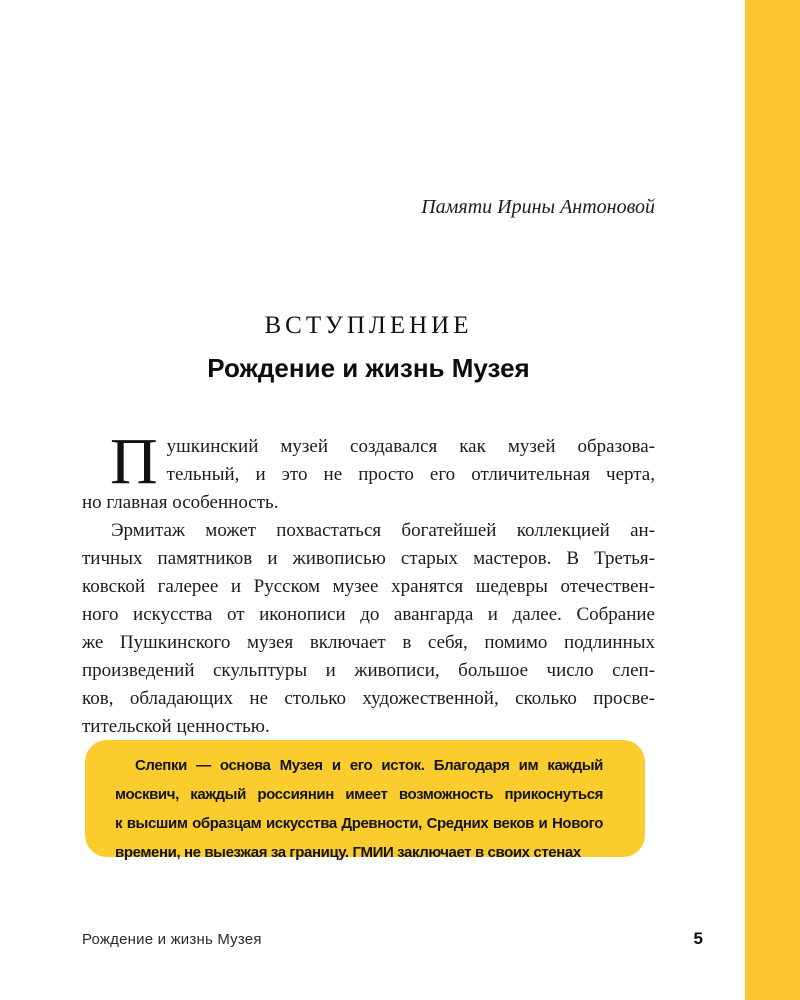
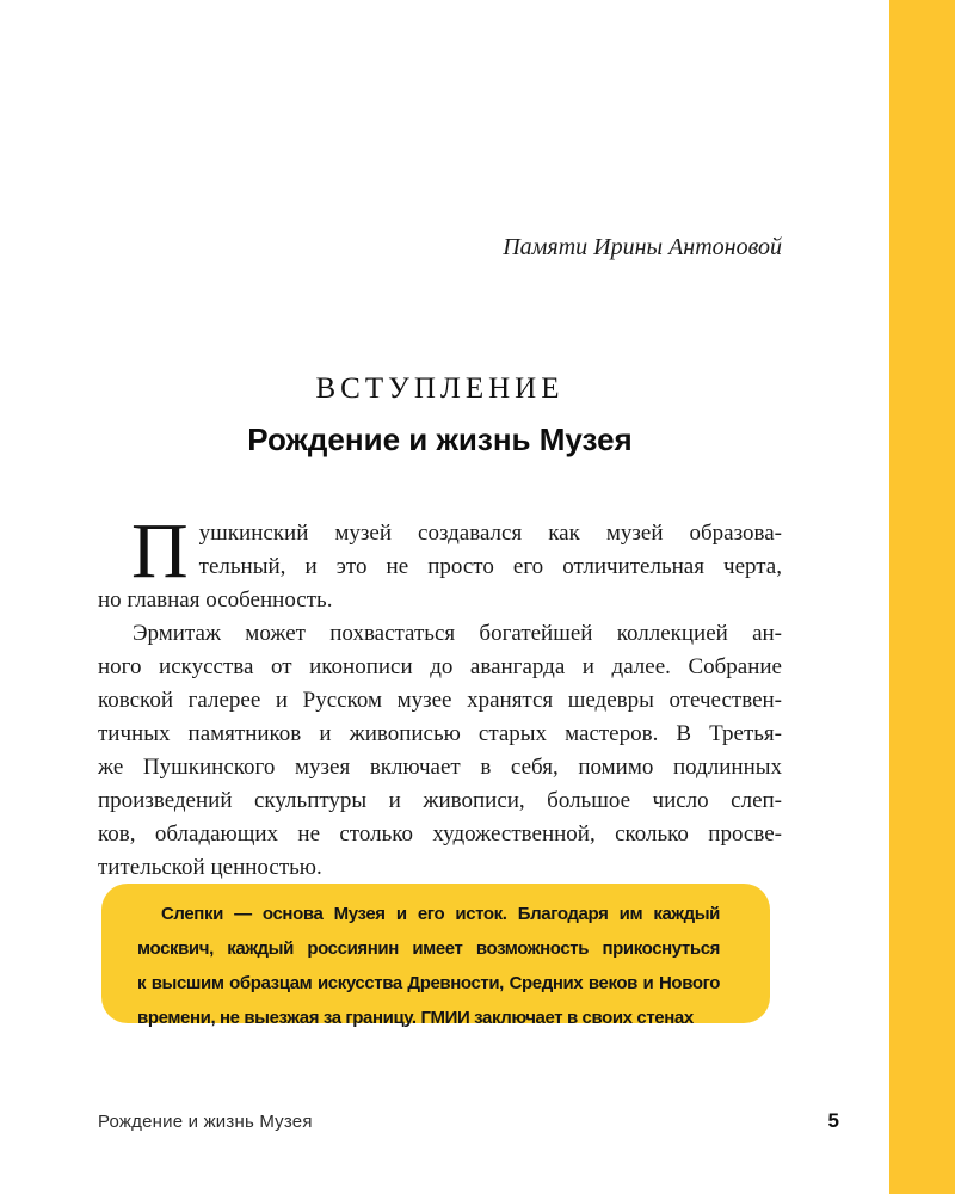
  Памяти Ирины Антоновой
  ВСТУПЛЕНИЕ
  Рождение и жизнь Музея
  П
  ушкинский музей создавался как музей образова-
  тельный, и это не просто его отличительная черта,
  но главная особенность.
  Эрмитаж может похвастаться богатейшей коллекцией ан-
- тичных памятников и живописью старых мастеров. В Третья-
+ ного искусства от иконописи до авангарда и далее. Собрание
  ковской галерее и Русском музее хранятся шедевры отечествен-
- ного искусства от иконописи до авангарда и далее. Собрание
+ тичных памятников и живописью старых мастеров. В Третья-
  же Пушкинского музея включает в себя, помимо подлинных
  произведений скульптуры и живописи, большое число слеп-
  ков, обладающих не столько художественной, сколько просве-
  тительской ценностью.
  Слепки — основа Музея и его исток. Благодаря им каждый
  москвич, каждый россиянин имеет возможность прикоснуться
  к высшим образцам искусства Древности, Средних веков и Нового
  времени, не выезжая за границу. ГМИИ заключает в своих стенах
  Рождение и жизнь Музея
  5
